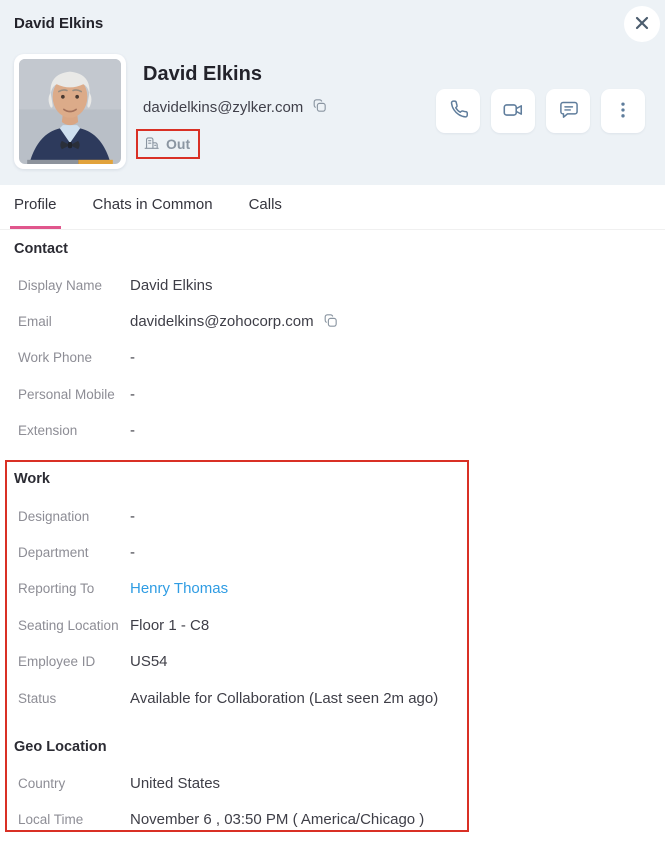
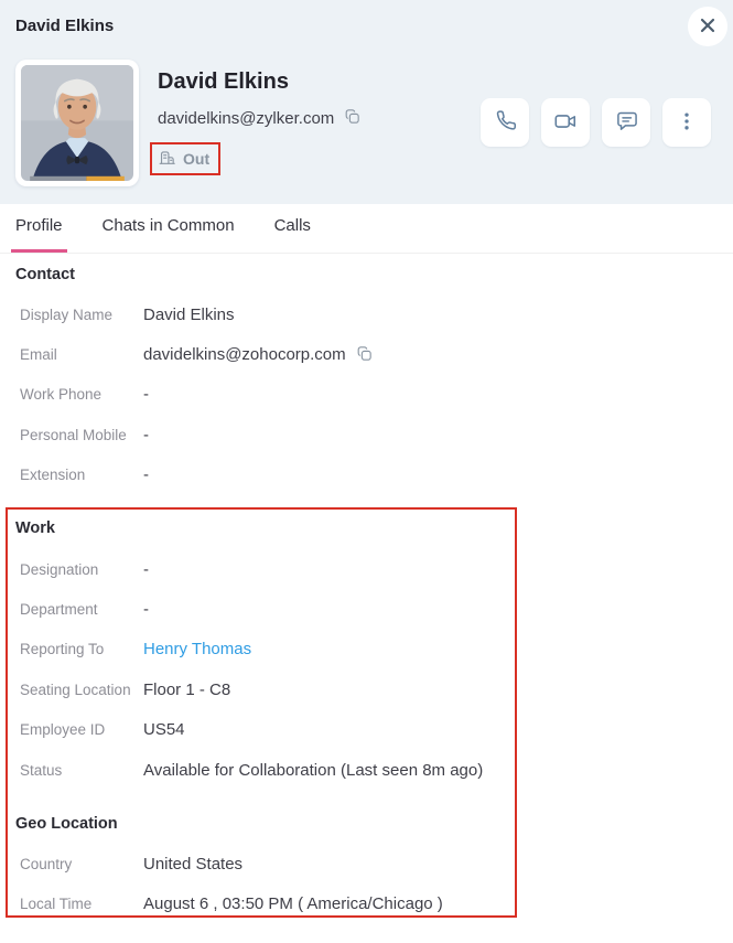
  David Elkins
  David Elkins
  davidelkins@zylker.com
  Out
  Profile
  Chats in Common
  Calls
  Contact
  Display Name
  David Elkins
  Email
  davidelkins@zohocorp.com
  Work Phone
  -
  Personal Mobile
  -
  Extension
  -
  Work
  Designation
  -
  Department
  -
  Reporting To
  Henry Thomas
  Seating Location
  Floor 1 - C8
  Employee ID
  US54
  Status
- Available for Collaboration (Last seen 2m ago)
+ Available for Collaboration (Last seen 8m ago)
  Geo Location
  Country
  United States
  Local Time
- November 6 , 03:50 PM ( America/Chicago )
+ August 6 , 03:50 PM ( America/Chicago )
